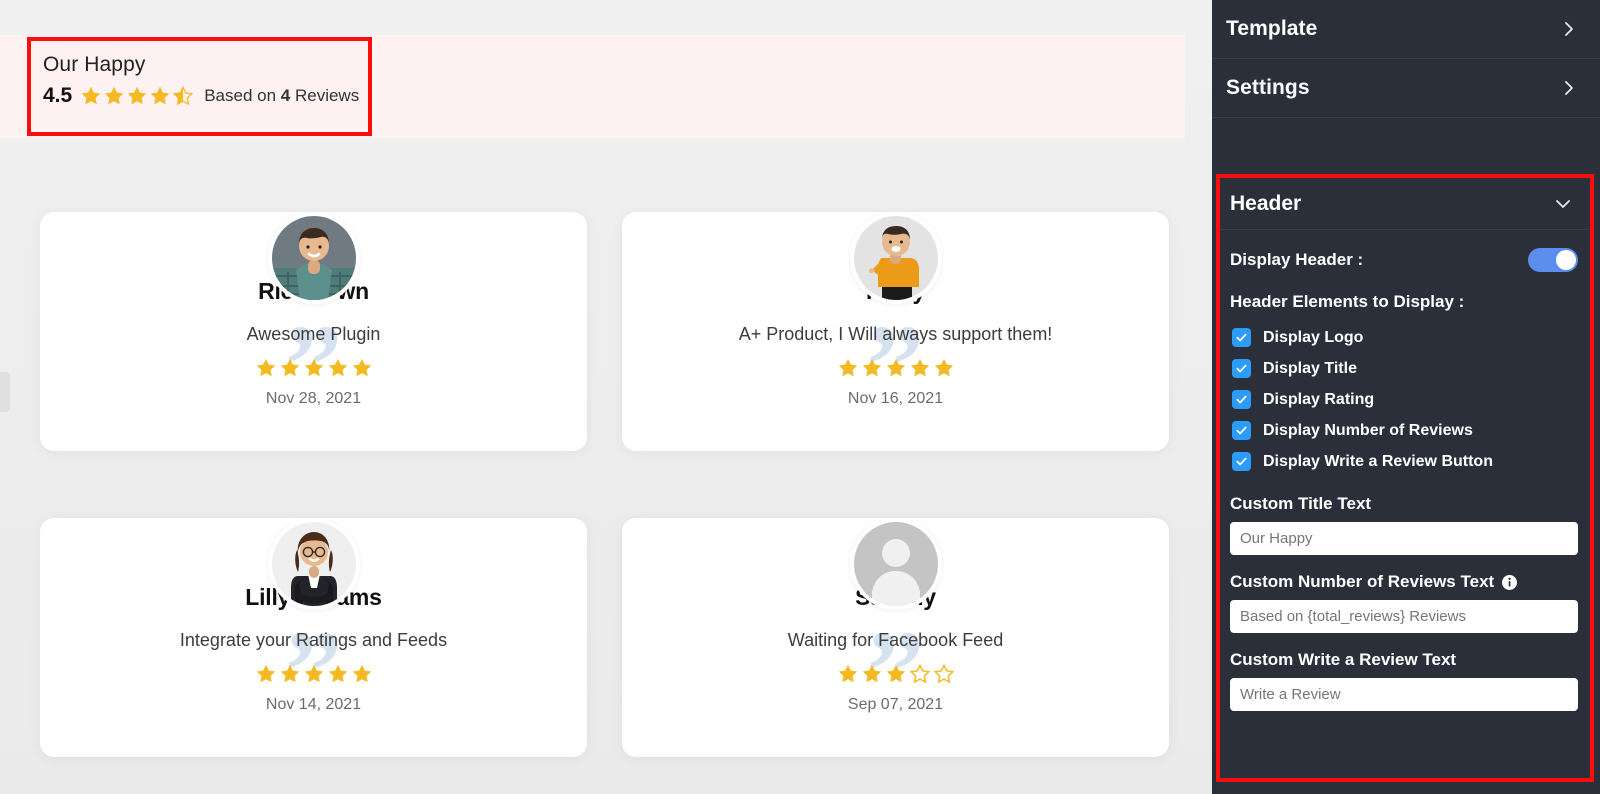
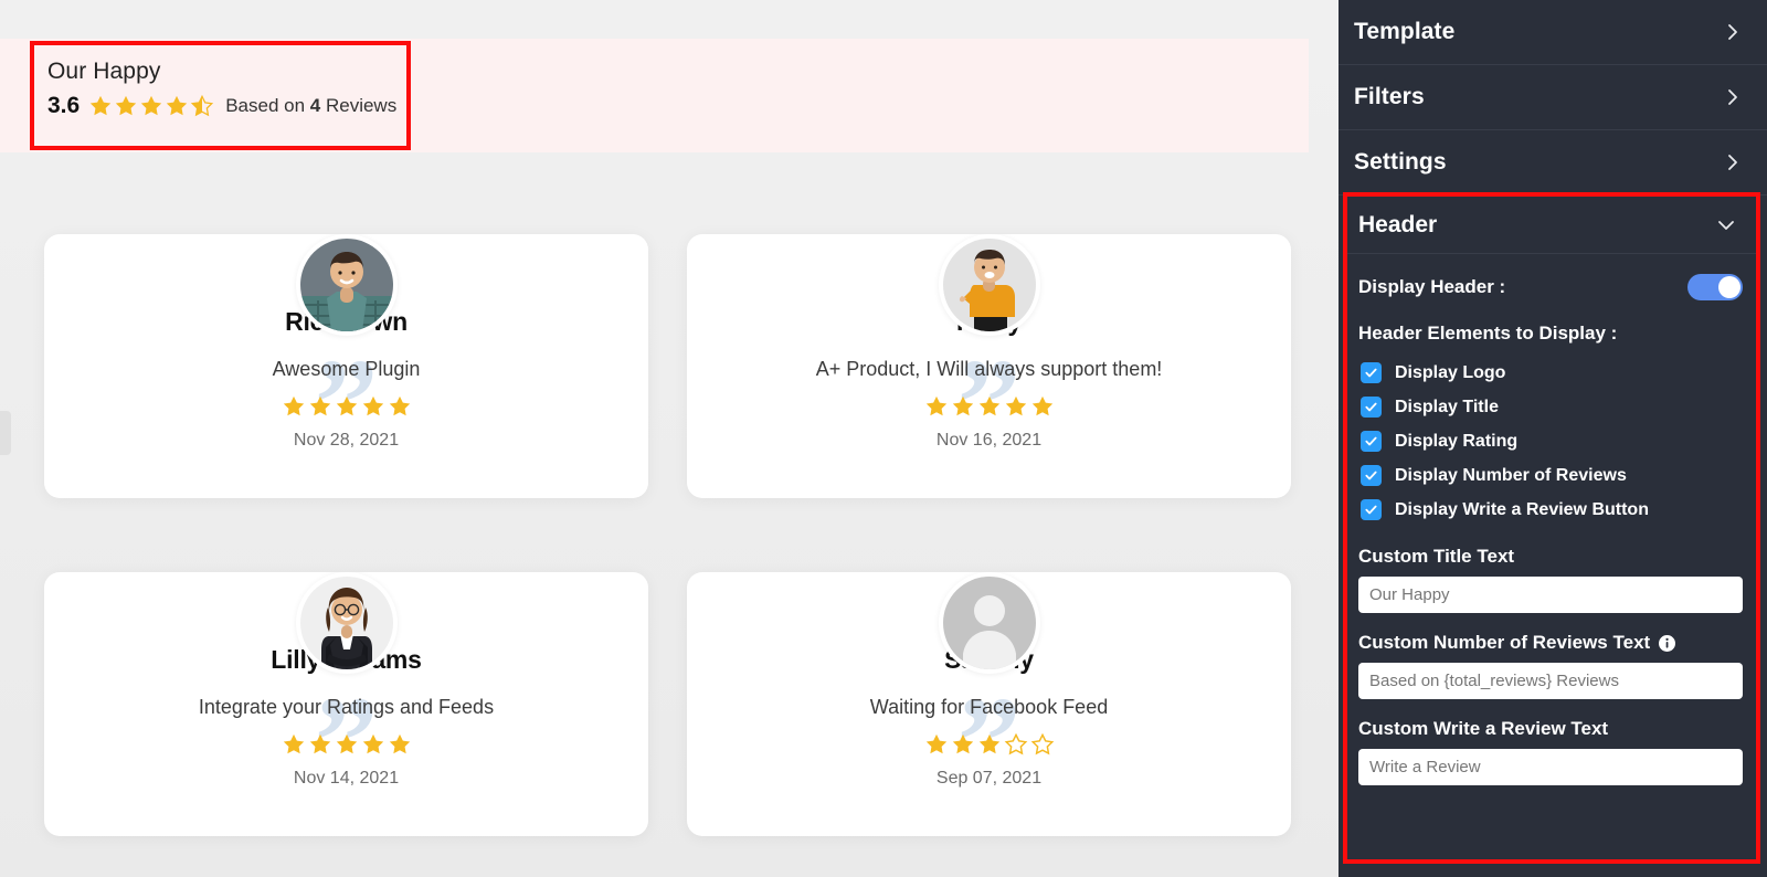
  Our Happy
- 4.5
+ 3.6
  Based on 4 Reviews
  Awesome Plugin
  Nov 28, 2021
  A+ Product, I Will always support them!
  Nov 16, 2021
  Integrate your Ratings and Feeds
  Nov 14, 2021
  Waiting for Facebook Feed
  Sep 07, 2021
  Template
+ Filters
  Settings
  Header
  Display Header :
  Header Elements to Display :
  Display Logo
  Display Title
  Display Rating
  Display Number of Reviews
  Display Write a Review Button
  Custom Title Text
  Our Happy
  Custom Number of Reviews Text
  Based on {total_reviews} Reviews
  Custom Write a Review Text
  Write a Review
